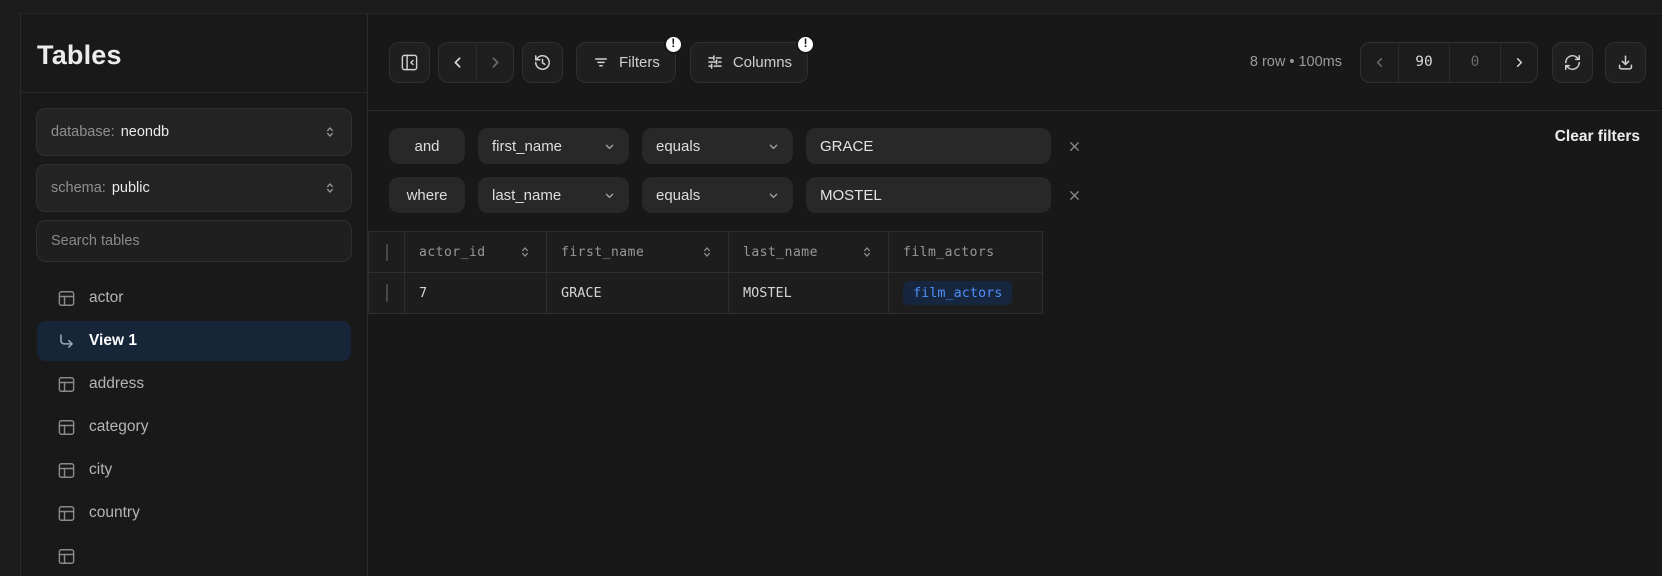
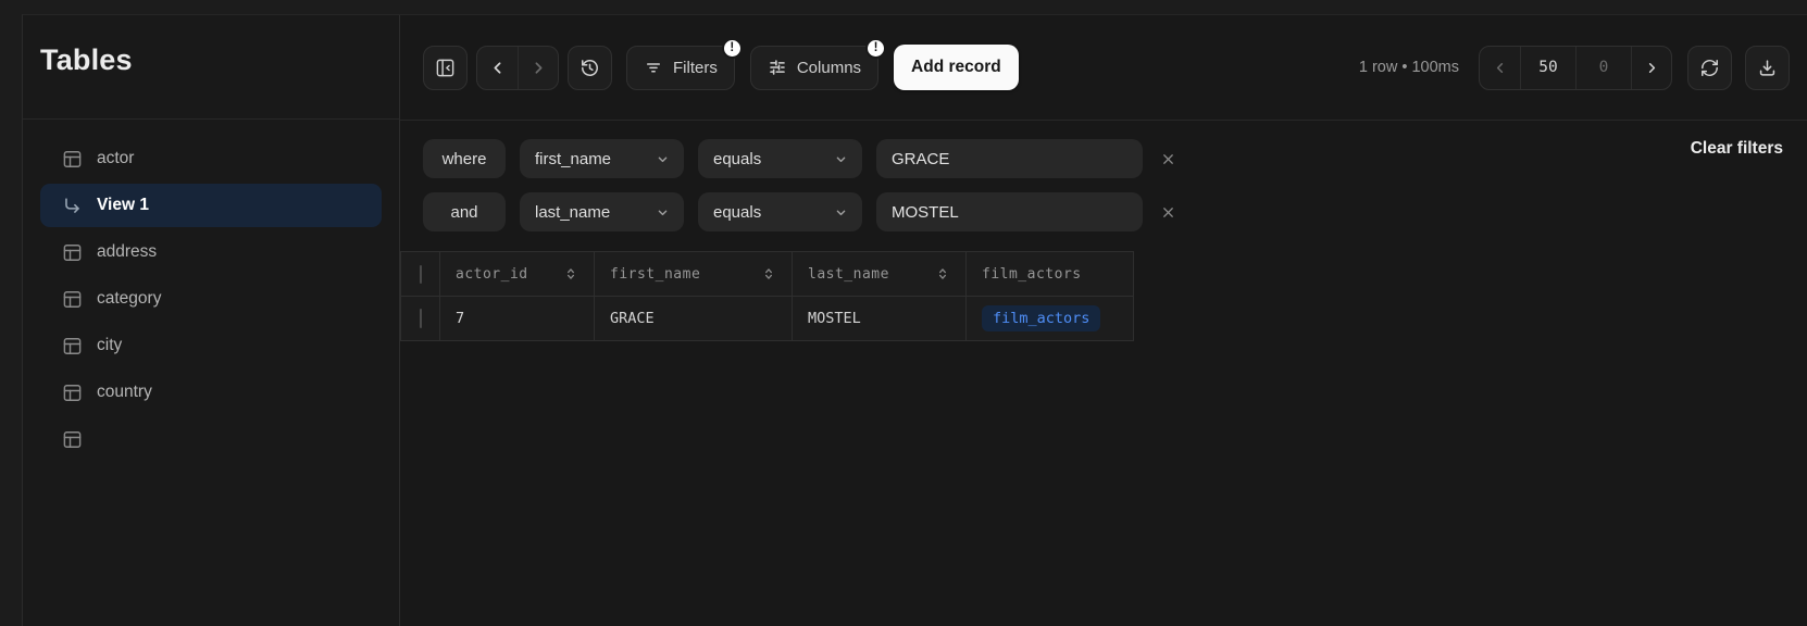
  Tables
- database:
- neondb
- schema:
- public
- Search tables
  actor
  View 1
  address
  category
  city
  country
  Filters
  !
  Columns
  !
+ Add record
- 8 row • 100ms
+ 1 row • 100ms
- 90
+ 50
  0
- and
+ where
  first_name
  equals
  GRACE
- where
+ and
  last_name
  equals
  MOSTEL
  Clear filters
  	actor_id	first_name	last_name	film_actors
  	7	GRACE	MOSTEL	film_actors
